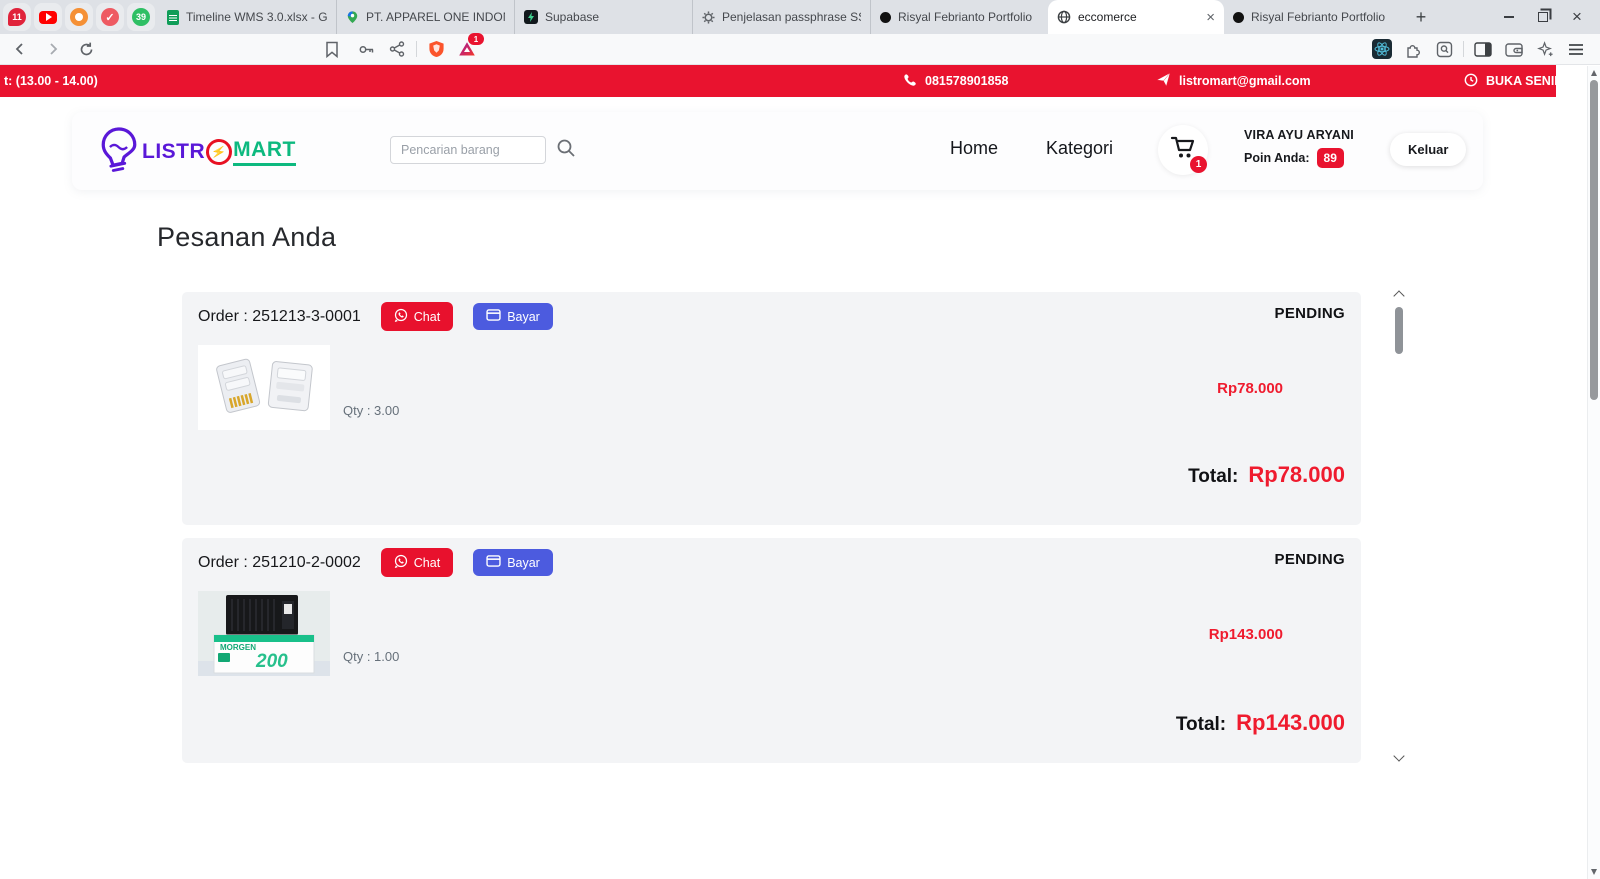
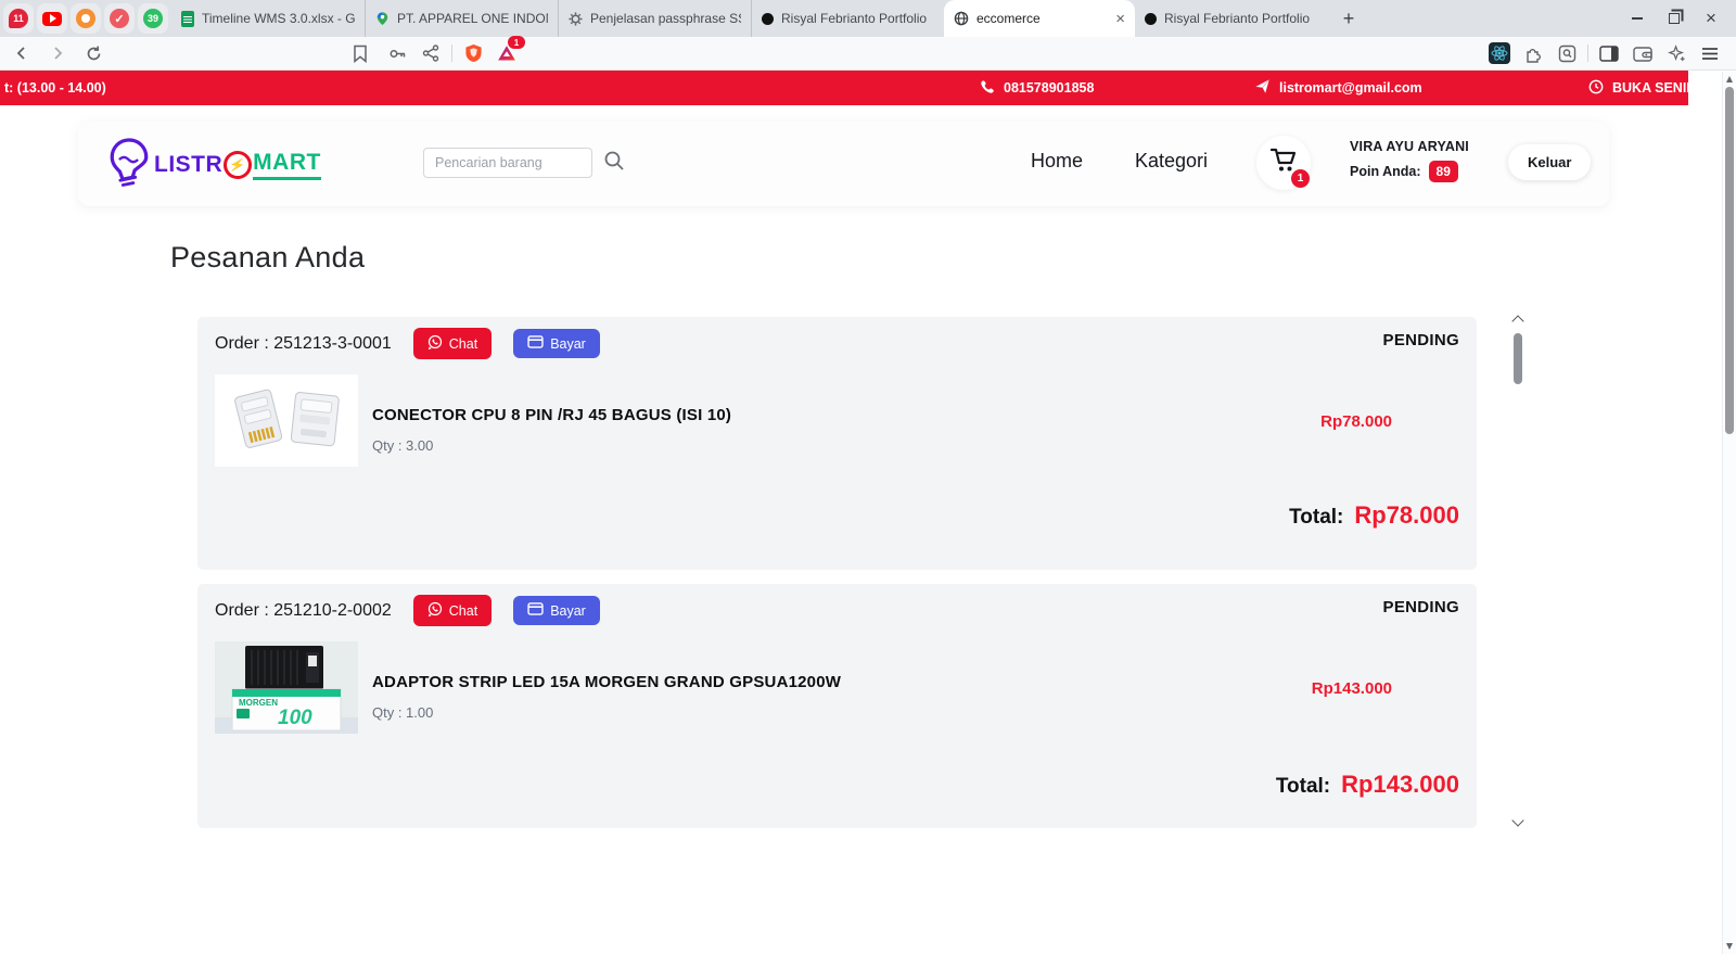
  11
  ✓
  39
  Timeline WMS 3.0.xlsx - G
  PT. APPAREL ONE INDO
- Supabase
  Penjelasan passphrase S
  Risyal Febrianto Portfolio
  eccomerce
  ×
  Risyal Febrianto Portfolio
  +
  ×
  1
  t: (13.00 - 14.00)
  081578901858
  listromart@gmail.com
  BUKA SENI
  LISTR
  MART
  Pencarian barang
  Home
  Kategori
  1
  VIRA AYU ARYANI
  Poin Anda:
  89
  Keluar
  Pesanan Anda
  Order : 251213-3-0001
  Chat
  Bayar
  PENDING
+ CONECTOR CPU 8 PIN /RJ 45 BAGUS (ISI 10)
  Qty : 3.00
  Rp78.000
  Total:
  Rp78.000
  Order : 251210-2-0002
  Chat
  Bayar
  PENDING
  MORGEN
- 200
+ 100
+ ADAPTOR STRIP LED 15A MORGEN GRAND GPSUA1200W
  Qty : 1.00
  Rp143.000
  Total:
  Rp143.000
